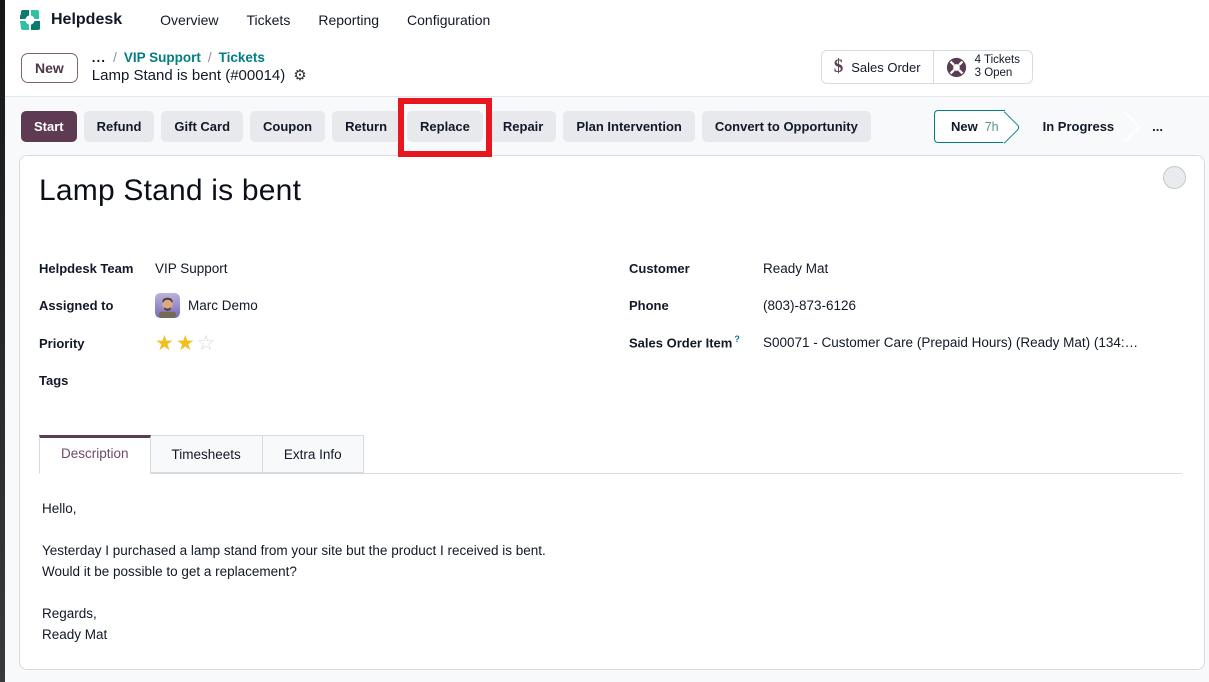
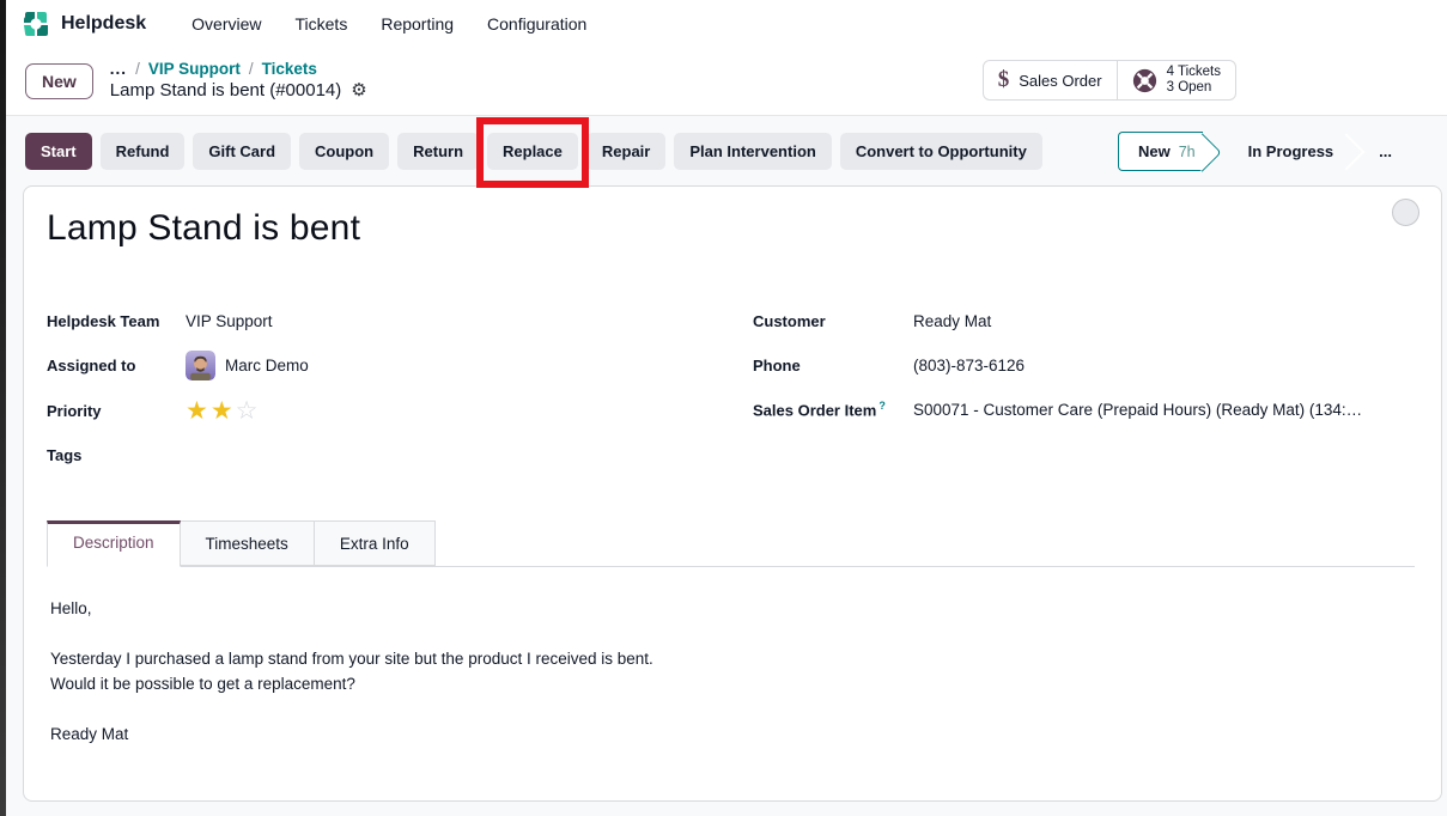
  Helpdesk
  Overview
  Tickets
  Reporting
  Configuration
  New
  ...
  /
  VIP Support
  /
  Tickets
  Lamp Stand is bent (#00014)
  ⚙
  $
  Sales Order
  4 Tickets
  3 Open
  Start
  Refund
  Gift Card
  Coupon
  Return
  Replace
  Repair
  Plan Intervention
  Convert to Opportunity
  New
  7h
  In Progress
  ...
  Lamp Stand is bent
  Helpdesk Team
  VIP Support
  Assigned to
  Marc Demo
  Priority
  ★★☆
  Tags
  Customer
  Ready Mat
  Phone
  (803)-873-6126
  Sales Order Item ?
  S00071 - Customer Care (Prepaid Hours) (Ready Mat) (134:…
  Description
  Timesheets
  Extra Info
  Hello,
  Yesterday I purchased a lamp stand from your site but the product I received is bent.
  Would it be possible to get a replacement?
- Regards,
  Ready Mat
